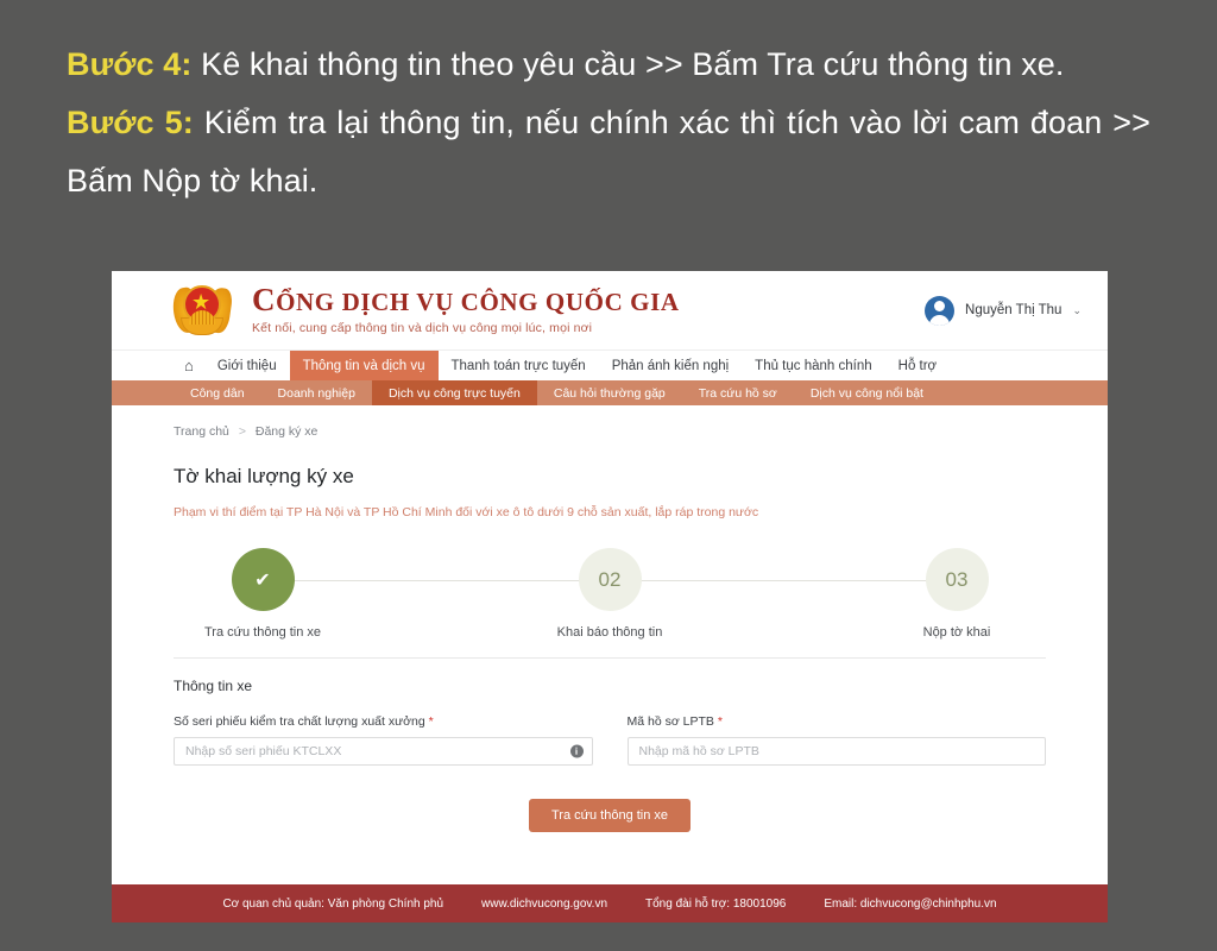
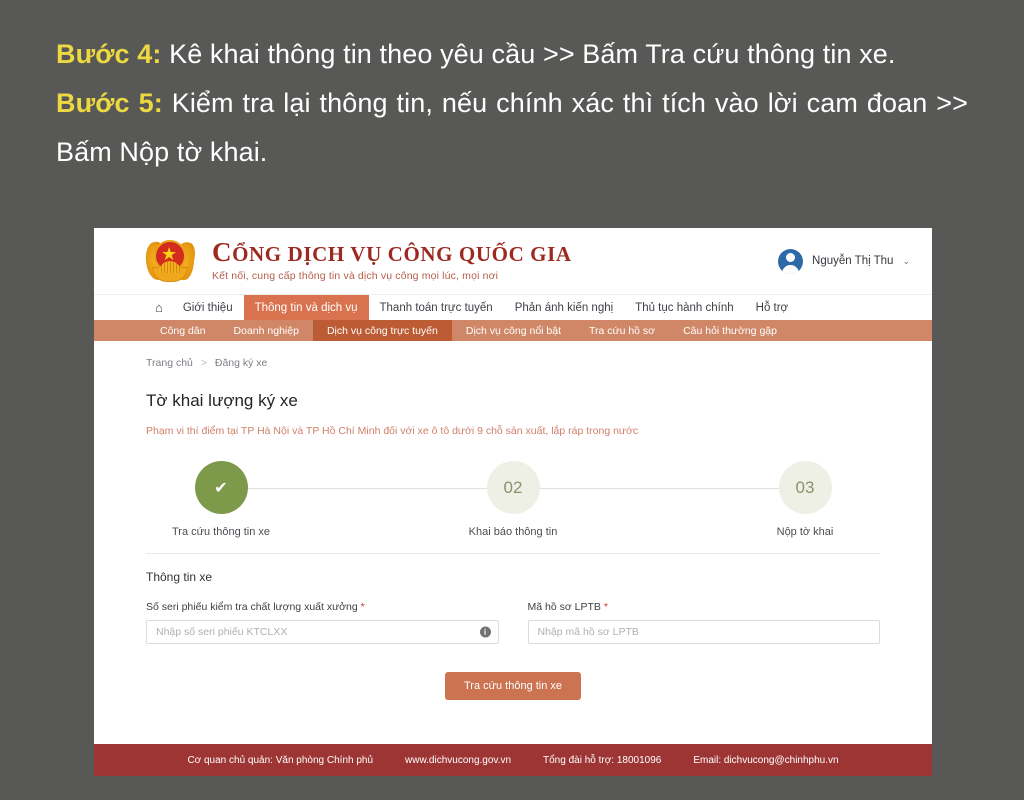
  Bước 4: Kê khai thông tin theo yêu cầu >> Bấm Tra cứu thông tin xe.
  Bước 5: Kiểm tra lại thông tin, nếu chính xác thì tích vào lời cam đoan >> Bấm Nộp tờ khai.
  CỔNG DỊCH VỤ CÔNG QUỐC GIA
  Kết nối, cung cấp thông tin và dịch vụ công mọi lúc, mọi nơi
  Nguyễn Thị Thu
  ⌄
  ⌂
  Giới thiệu
  Thông tin và dịch vụ
  Thanh toán trực tuyến
  Phản ánh kiến nghị
  Thủ tục hành chính
  Hỗ trợ
  Công dân
  Doanh nghiệp
  Dịch vụ công trực tuyến
- Câu hỏi thường gặp
+ Dịch vụ công nổi bật
  Tra cứu hồ sơ
- Dịch vụ công nổi bật
+ Câu hỏi thường gặp
  Trang chủ > Đăng ký xe
  Tờ khai lượng ký xe
  Phạm vi thí điểm tại TP Hà Nội và TP Hồ Chí Minh đối với xe ô tô dưới 9 chỗ sản xuất, lắp ráp trong nước
  ✔
  Tra cứu thông tin xe
  02
  Khai báo thông tin
  03
  Nộp tờ khai
  Thông tin xe
  Số seri phiếu kiểm tra chất lượng xuất xưởng *
  Nhập số seri phiếu KTCLXX
  i
  Mã hồ sơ LPTB *
  Nhập mã hồ sơ LPTB
  Tra cứu thông tin xe
  Cơ quan chủ quản: Văn phòng Chính phủ
  www.dichvucong.gov.vn
  Tổng đài hỗ trợ: 18001096
  Email: dichvucong@chinhphu.vn
